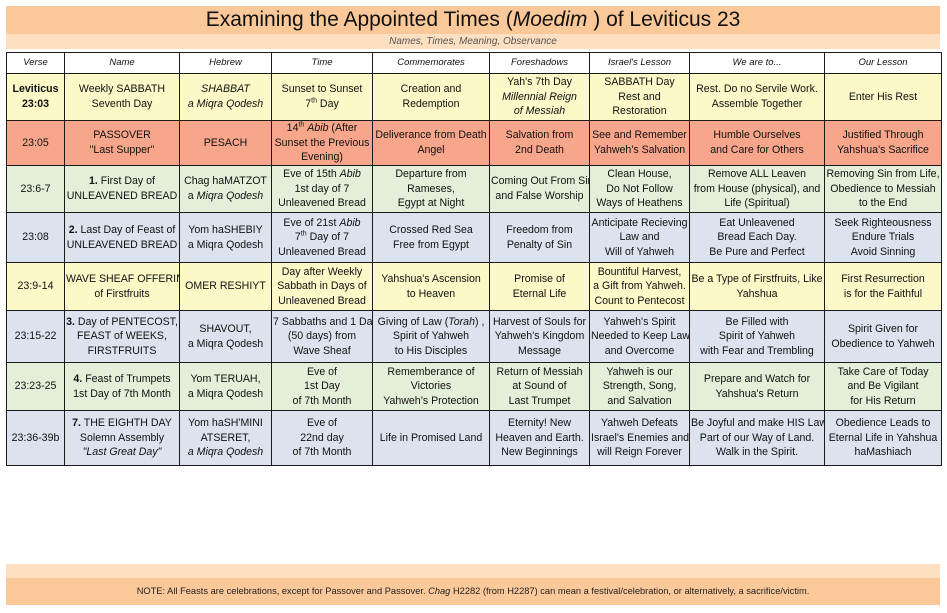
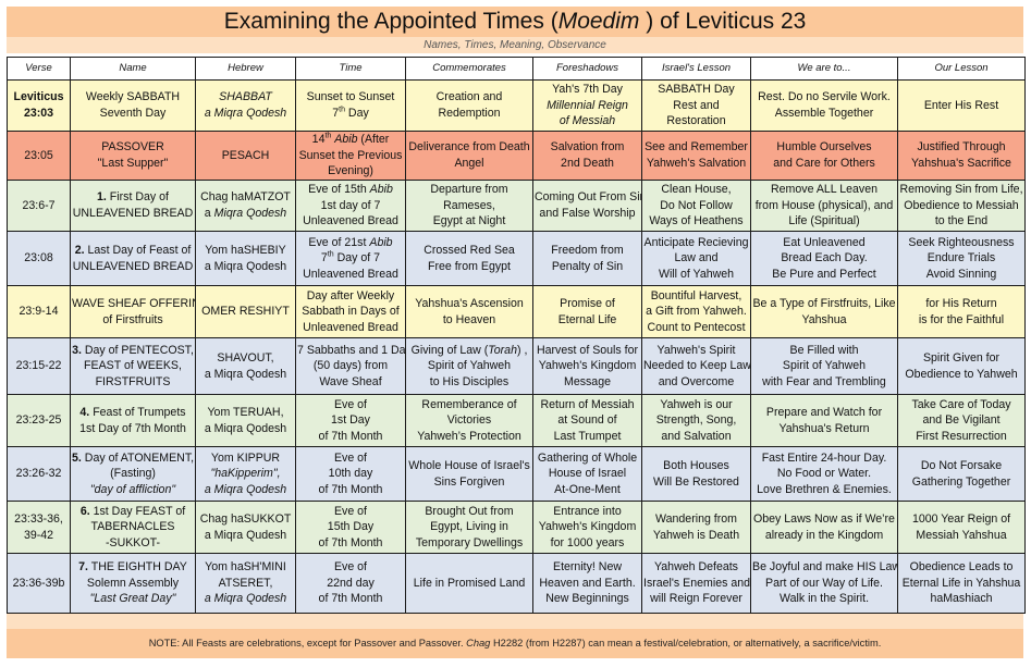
  Examining the Appointed Times (Moedim ) of Leviticus 23
  Names, Times, Meaning, Observance
  Verse	Name	Hebrew	Time	Commemorates	Foreshadows	Israel's Lesson	We are to...	Our Lesson
  Leviticus23:03	Weekly SABBATHSeventh Day	SHABBATa Miqra Qodesh	Sunset to Sunset7 Day	Creation andRedemption	Yah's 7th DayMillennial Reignof Messiah	SABBATH DayRest andRestoration	Rest. Do no Servile Work.Assemble Together	Enter His Rest
  23:05	PASSOVER"Last Supper"	PESACH	14 Abib (AfterSunset the PreviousEvening)	Deliverance from DeathAngel	Salvation from2nd Death	See and RememberYahweh's Salvation	Humble Ourselvesand Care for Others	Justified ThroughYahshua's Sacrifice
  23:6-7	1. First Day ofUNLEAVENED BREAD	Chag haMATZOTa Miqra Qodesh	Eve of 15th Abib1st day of 7Unleavened Bread	Departure fromRameses,Egypt at Night	Coming Out From Siand False Worship	Clean House,Do Not FollowWays of Heathens	Remove ALL Leavenfrom House (physical), andLife (Spiritual)	Removing Sin from Life,Obedience to Messiahto the End
  23:08	2. Last Day of Feast ofUNLEAVENED BREAD	Yom haSHEBIYa Miqra Qodesh	Eve of 21st Abib7 Day of 7Unleavened Bread	Crossed Red SeaFree from Egypt	Freedom fromPenalty of Sin	Anticipate RecievingLaw andWill of Yahweh	Eat UnleavenedBread Each Day.Be Pure and Perfect	Seek RighteousnessEndure TrialsAvoid Sinning
- 23:9-14	WAVE SHEAF OFFERIof Firstfruits	OMER RESHIYT	Day after WeeklySabbath in Days ofUnleavened Bread	Yahshua's Ascensionto Heaven	Promise ofEternal Life	Bountiful Harvest,a Gift from Yahweh.Count to Pentecost	Be a Type of Firstfruits, LikeYahshua	First Resurrectionis for the Faithful
+ 23:9-14	WAVE SHEAF OFFERIof Firstfruits	OMER RESHIYT	Day after WeeklySabbath in Days ofUnleavened Bread	Yahshua's Ascensionto Heaven	Promise ofEternal Life	Bountiful Harvest,a Gift from Yahweh.Count to Pentecost	Be a Type of Firstfruits, LikeYahshua	for His Returnis for the Faithful
  23:15-22	3. Day of PENTECOST,FEAST of WEEKS,FIRSTFRUITS	SHAVOUT,a Miqra Qodesh	7 Sabbaths and 1 Da(50 days) fromWave Sheaf	Giving of Law (Torah) ,Spirit of Yahwehto His Disciples	Harvest of Souls forYahweh's KingdomMessage	Yahweh's SpiritNeeded to Keep Lawand Overcome	Be Filled withSpirit of Yahwehwith Fear and Trembling	Spirit Given forObedience to Yahweh
- 23:23-25	4. Feast of Trumpets1st Day of 7th Month	Yom TERUAH,a Miqra Qodesh	Eve of1st Dayof 7th Month	Rememberance ofVictoriesYahweh’s Protection	Return of Messiahat Sound ofLast Trumpet	Yahweh is ourStrength, Song,and Salvation	Prepare and Watch forYahshua's Return	Take Care of Todayand Be Vigilantfor His Return
+ 23:23-25	4. Feast of Trumpets1st Day of 7th Month	Yom TERUAH,a Miqra Qodesh	Eve of1st Dayof 7th Month	Rememberance ofVictoriesYahweh’s Protection	Return of Messiahat Sound ofLast Trumpet	Yahweh is ourStrength, Song,and Salvation	Prepare and Watch forYahshua's Return	Take Care of Todayand Be VigilantFirst Resurrection
+ 23:26-32	5. Day of ATONEMENT,(Fasting)"day of affliction"	Yom KIPPUR"haKipperim",a Miqra Qodesh	Eve of10th dayof 7th Month	Whole House of Israel'sSins Forgiven	Gathering of WholeHouse of IsraelAt-One-Ment	Both HousesWill Be Restored	Fast Entire 24-hour Day.No Food or Water.Love Brethren & Enemies.	Do Not ForsakeGathering Together
+ 23:33-36,39-42	6. 1st Day FEAST ofTABERNACLES-SUKKOT-	Chag haSUKKOTa Miqra Qudesh	Eve of15th Dayof 7th Month	Brought Out fromEgypt, Living inTemporary Dwellings	Entrance intoYahweh's Kingdomfor 1000 years	Wandering fromYahweh is Death	Obey Laws Now as if We’realready in the Kingdom	1000 Year Reign ofMessiah Yahshua
- 23:36-39b	7. THE EIGHTH DAYSolemn Assembly"Last Great Day"	Yom haSH'MINIATSERET,a Miqra Qodesh	Eve of22nd dayof 7th Month	Life in Promised Land	Eternity! NewHeaven and Earth.New Beginnings	Yahweh DefeatsIsrael's Enemies andwill Reign Forever	Be Joyful and make HIS LawPart of our Way of Land.Walk in the Spirit.	Obedience Leads toEternal Life in YahshuahaMashiach
+ 23:36-39b	7. THE EIGHTH DAYSolemn Assembly"Last Great Day"	Yom haSH'MINIATSERET,a Miqra Qodesh	Eve of22nd dayof 7th Month	Life in Promised Land	Eternity! NewHeaven and Earth.New Beginnings	Yahweh DefeatsIsrael's Enemies andwill Reign Forever	Be Joyful and make HIS LawPart of our Way of Life.Walk in the Spirit.	Obedience Leads toEternal Life in YahshuahaMashiach
  NOTE: All Feasts are celebrations, except for Passover and Passover. Chag H2282 (from H2287) can mean a festival/celebration, or alternatively, a sacrifice/victim.
